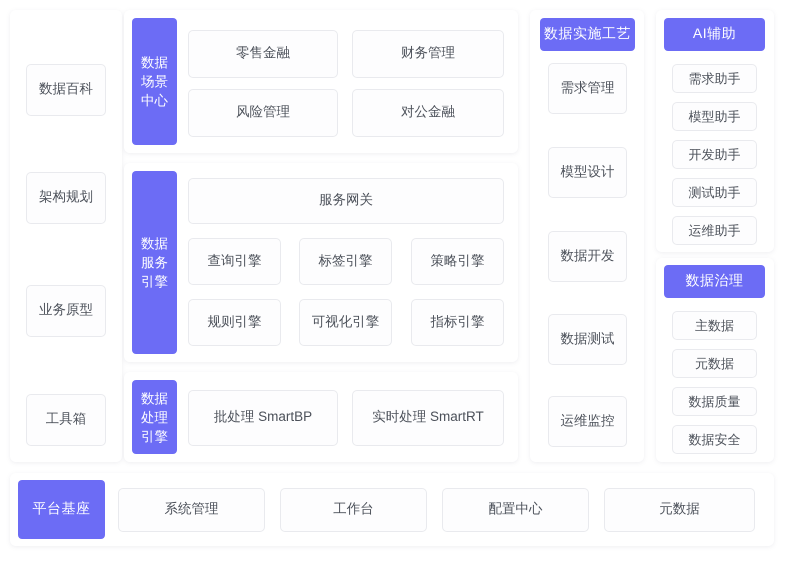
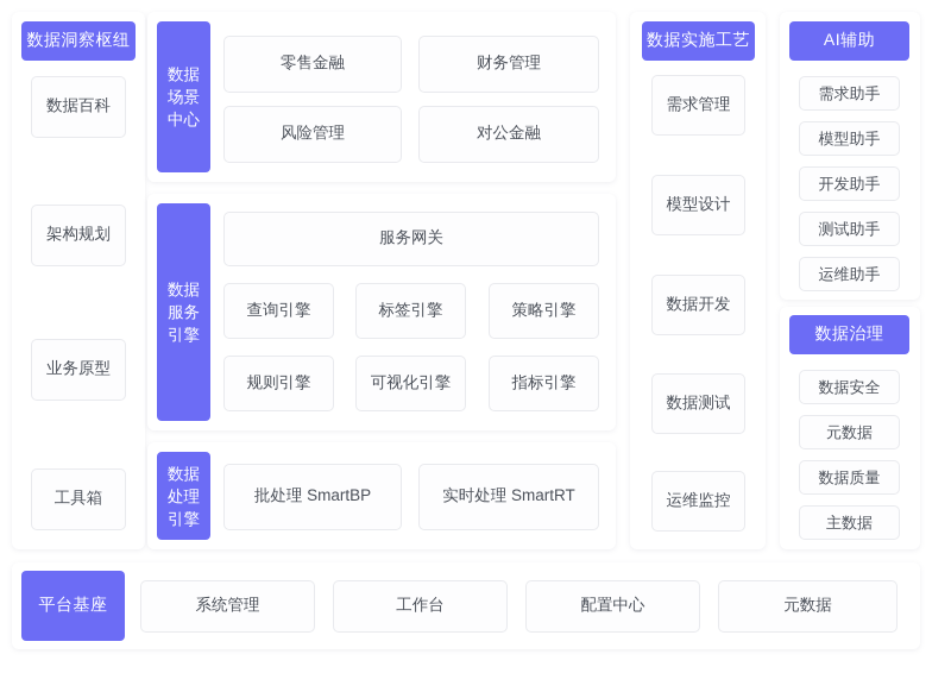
+ 数据洞察枢纽
  数据百科
  架构规划
  业务原型
  工具箱
  数据
  场景
  中心
  零售金融
  财务管理
  风险管理
  对公金融
  数据
  服务
  引擎
  服务网关
  查询引擎
  标签引擎
  策略引擎
  规则引擎
  可视化引擎
  指标引擎
  数据
  处理
  引擎
  批处理 SmartBP
  实时处理 SmartRT
  数据实施工艺
  需求管理
  模型设计
  数据开发
  数据测试
  运维监控
  AI辅助
  需求助手
  模型助手
  开发助手
  测试助手
  运维助手
  数据治理
- 主数据
+ 数据安全
  元数据
  数据质量
- 数据安全
+ 主数据
  平台基座
  系统管理
  工作台
  配置中心
  元数据
